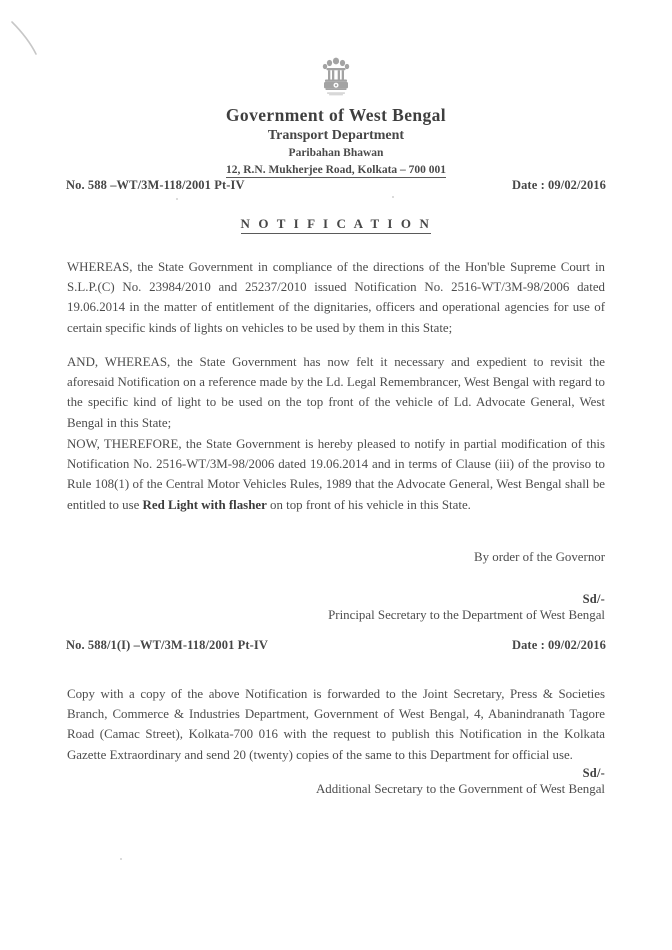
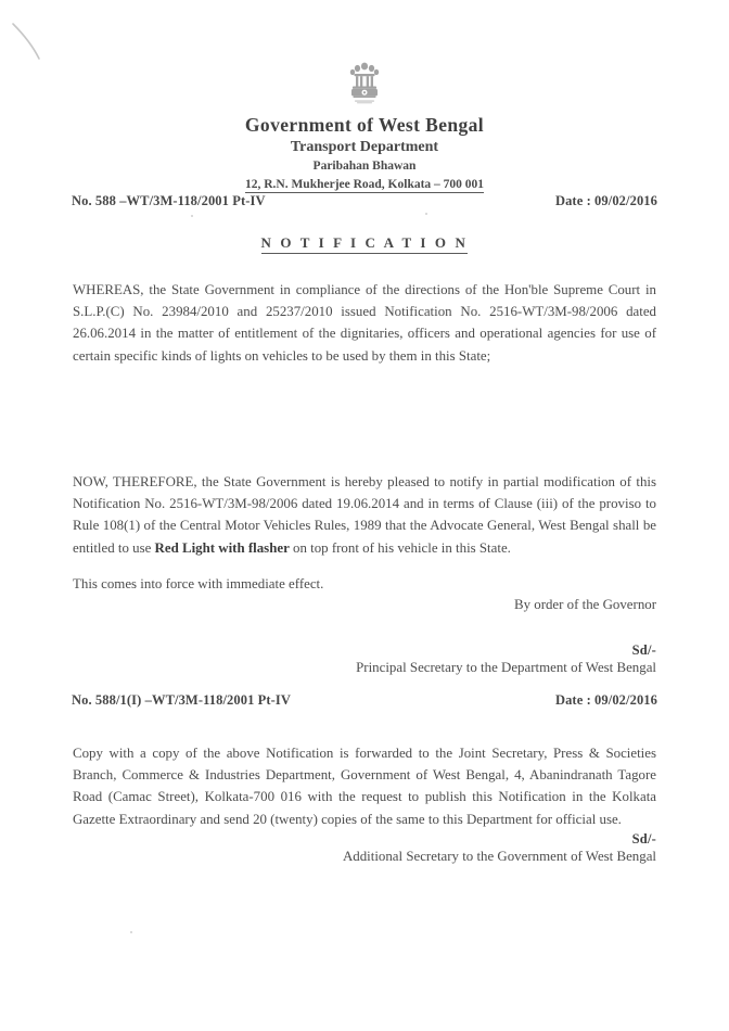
  Government of West Bengal
  Transport Department
  Paribahan Bhawan
  12, R.N. Mukherjee Road, Kolkata – 700 001
  No. 588 –WT/3M-118/2001 Pt-IV
  Date : 09/02/2016
  N O T I F I C A T I O N
- WHEREAS, the State Government in compliance of the directions of the Hon'ble Supreme Court in S.L.P.(C) No. 23984/2010 and 25237/2010 issued Notification No. 2516-WT/3M-98/2006 dated 19.06.2014 in the matter of entitlement of the dignitaries, officers and operational agencies for use of certain specific kinds of lights on vehicles to be used by them in this State;
+ WHEREAS, the State Government in compliance of the directions of the Hon'ble Supreme Court in S.L.P.(C) No. 23984/2010 and 25237/2010 issued Notification No. 2516-WT/3M-98/2006 dated 26.06.2014 in the matter of entitlement of the dignitaries, officers and operational agencies for use of certain specific kinds of lights on vehicles to be used by them in this State;
- AND, WHEREAS, the State Government has now felt it necessary and expedient to revisit the aforesaid Notification on a reference made by the Ld. Legal Remembrancer, West Bengal with regard to the specific kind of light to be used on the top front of the vehicle of Ld. Advocate General, West Bengal in this State;
  NOW, THEREFORE, the State Government is hereby pleased to notify in partial modification of this Notification No. 2516-WT/3M-98/2006 dated 19.06.2014 and in terms of Clause (iii) of the proviso to Rule 108(1) of the Central Motor Vehicles Rules, 1989 that the Advocate General, West Bengal shall be entitled to use Red Light with flasher on top front of his vehicle in this State.
+ This comes into force with immediate effect.
  By order of the Governor
  Sd/-
  Principal Secretary to the Department of West Bengal
  No. 588/1(I) –WT/3M-118/2001 Pt-IV
  Date : 09/02/2016
  Copy with a copy of the above Notification is forwarded to the Joint Secretary, Press & Societies Branch, Commerce & Industries Department, Government of West Bengal, 4, Abanindranath Tagore Road (Camac Street), Kolkata-700 016 with the request to publish this Notification in the Kolkata Gazette Extraordinary and send 20 (twenty) copies of the same to this Department for official use.
  Sd/-
  Additional Secretary to the Government of West Bengal
